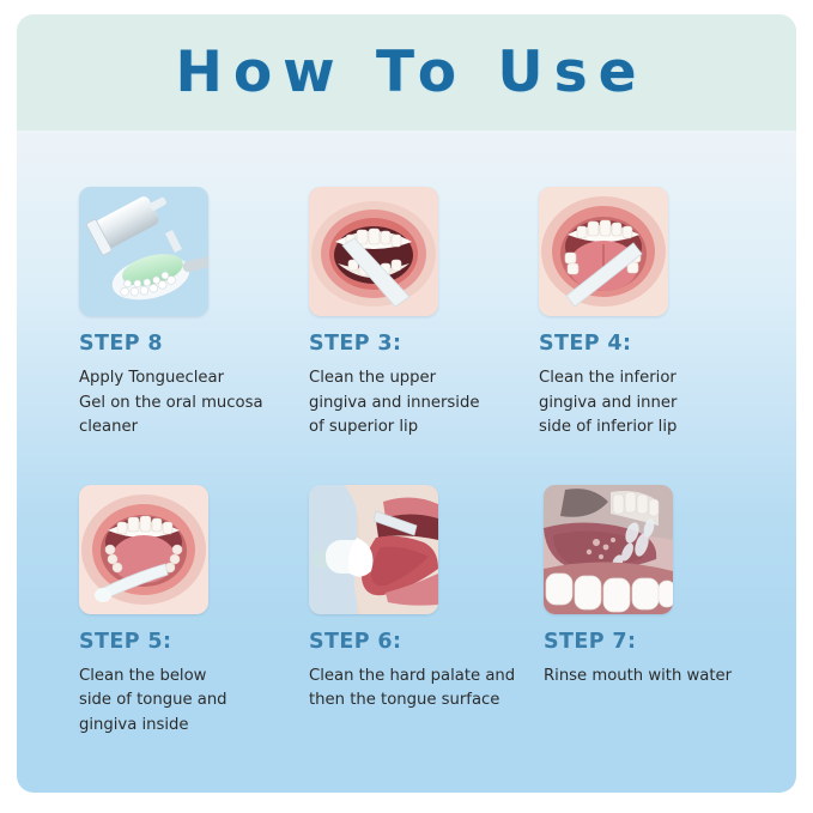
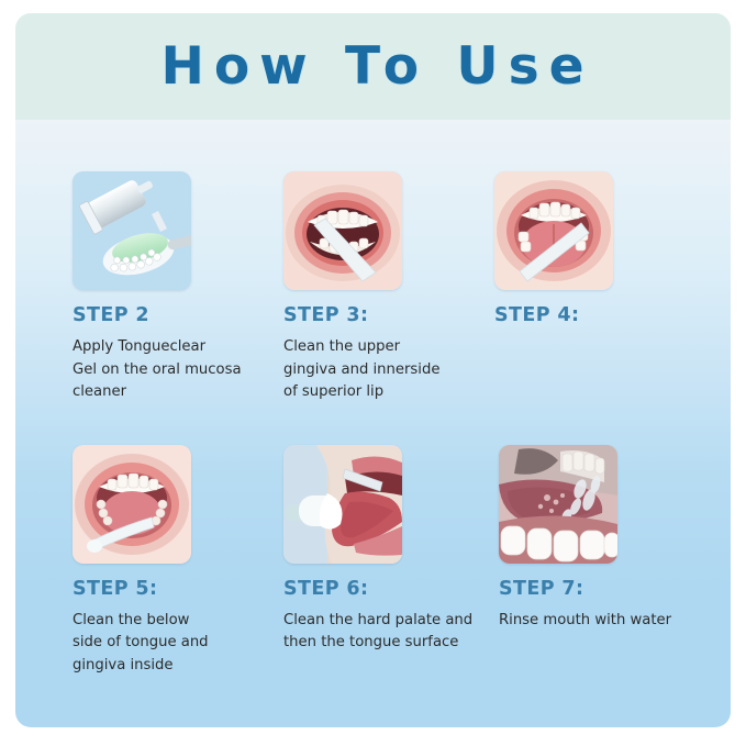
  How To Use
- STEP 8
+ STEP 2
  Apply Tongueclear
  Gel on the oral mucosa
  cleaner
  STEP 3:
  Clean the upper
  gingiva and innerside
  of superior lip
  STEP 4:
- Clean the inferior
- gingiva and inner
- side of inferior lip
  STEP 5:
  Clean the below
  side of tongue and
  gingiva inside
  STEP 6:
  Clean the hard palate and
  then the tongue surface
  STEP 7:
  Rinse mouth with water
